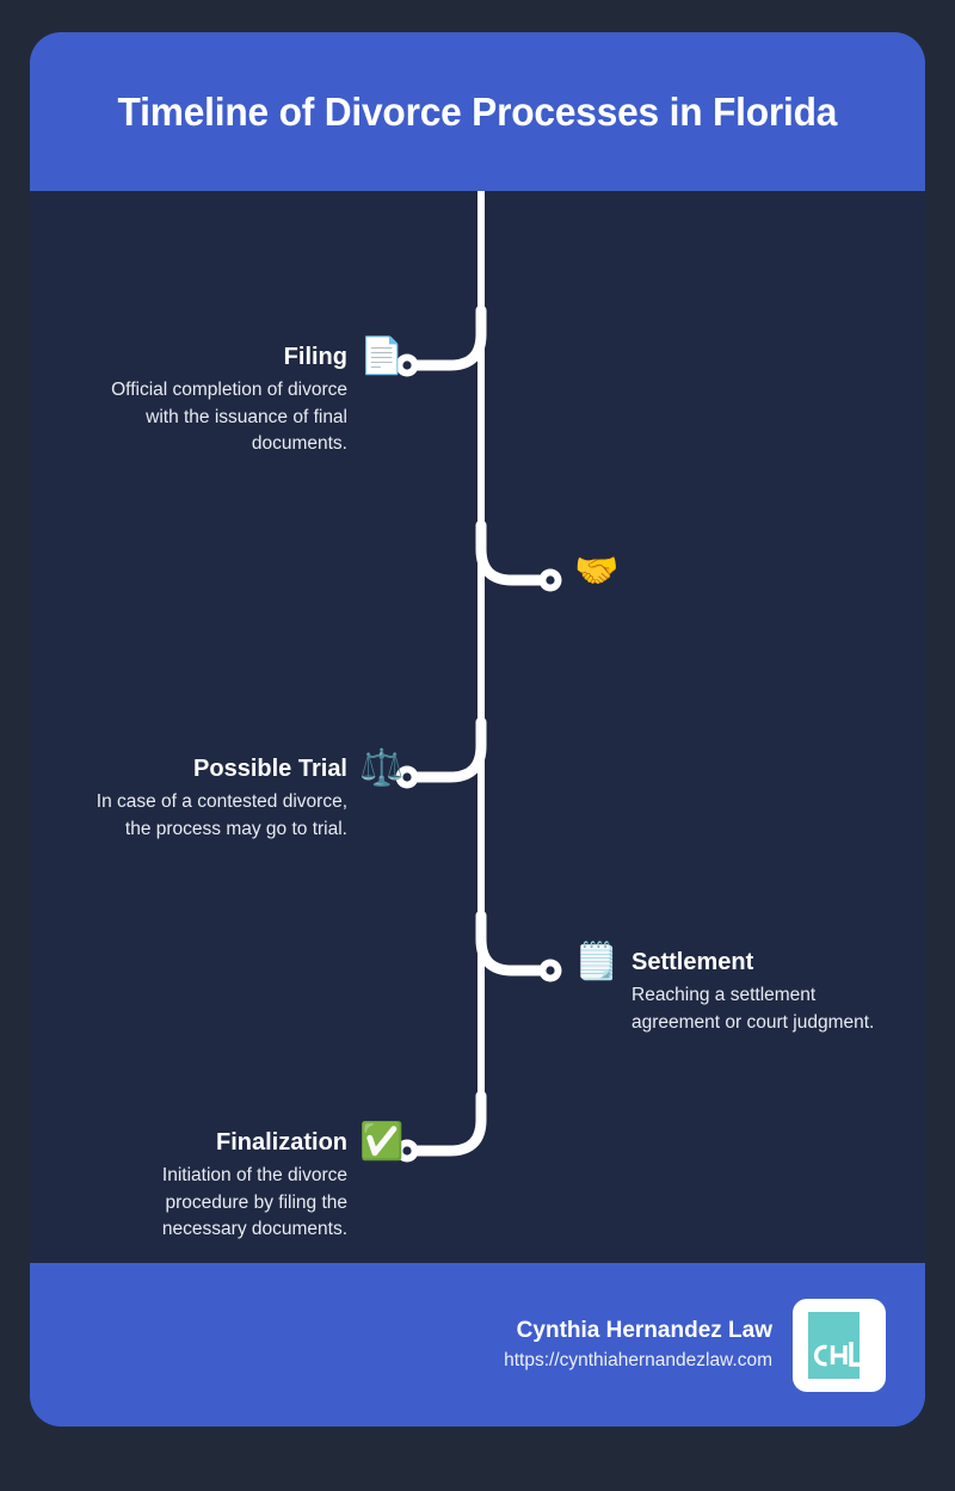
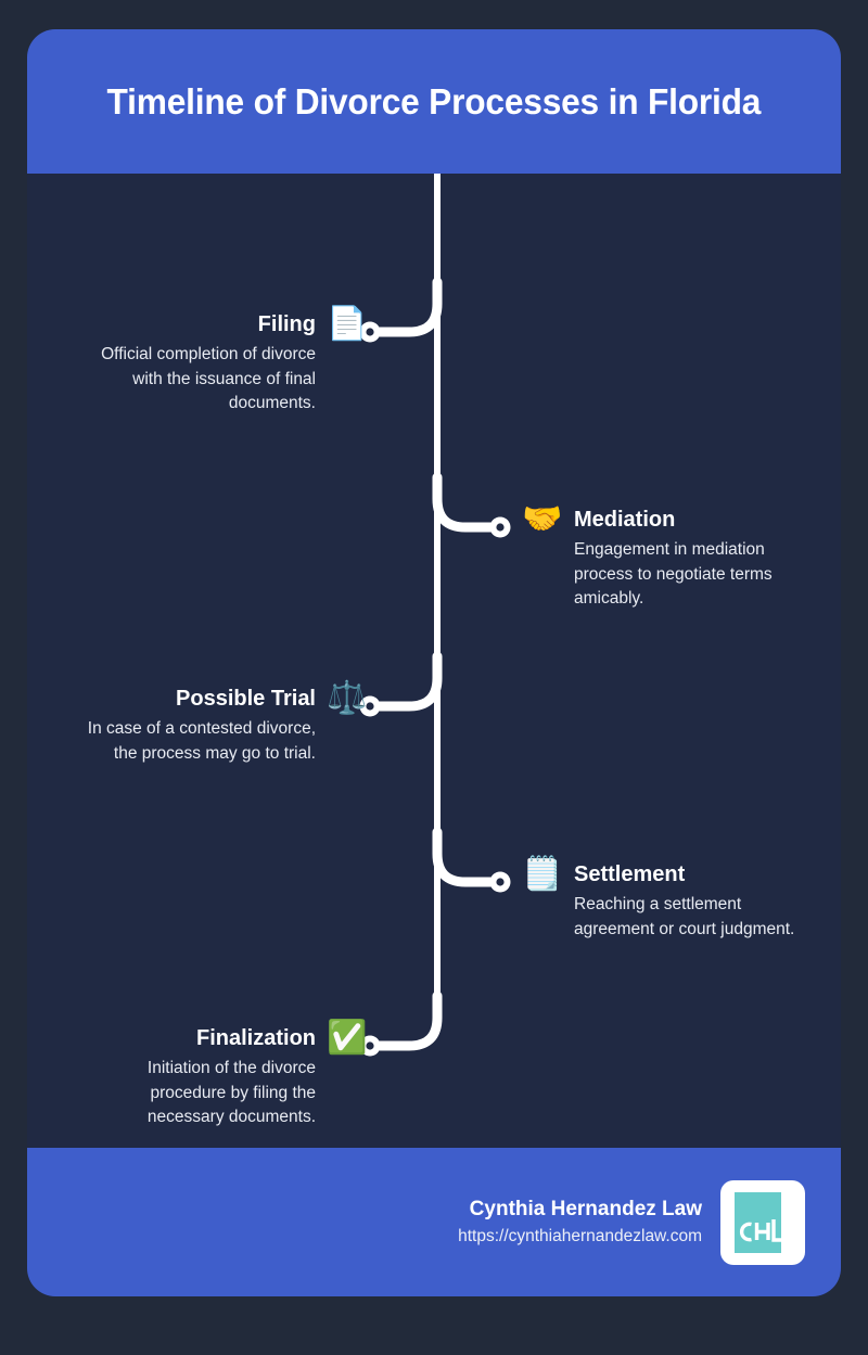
  Timeline of Divorce Processes in Florida
  Filing
  Official completion of divorce with the issuance of final documents.
  📄
  🤝
+ Mediation
+ Engagement in mediation process to negotiate terms amicably.
  Possible Trial
  In case of a contested divorce, the process may go to trial.
  ⚖️
  🗒️
  Settlement
  Reaching a settlement agreement or court judgment.
  Finalization
  Initiation of the divorce procedure by filing the necessary documents.
  ✅
  Cynthia Hernandez Law
  https://cynthiahernandezlaw.com
